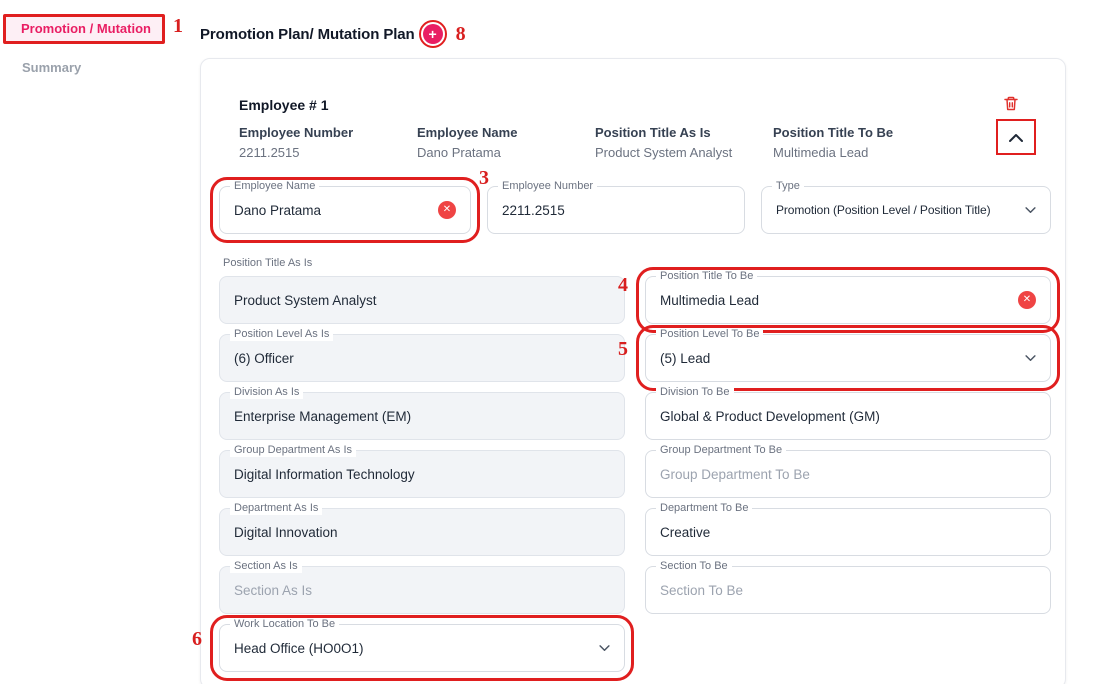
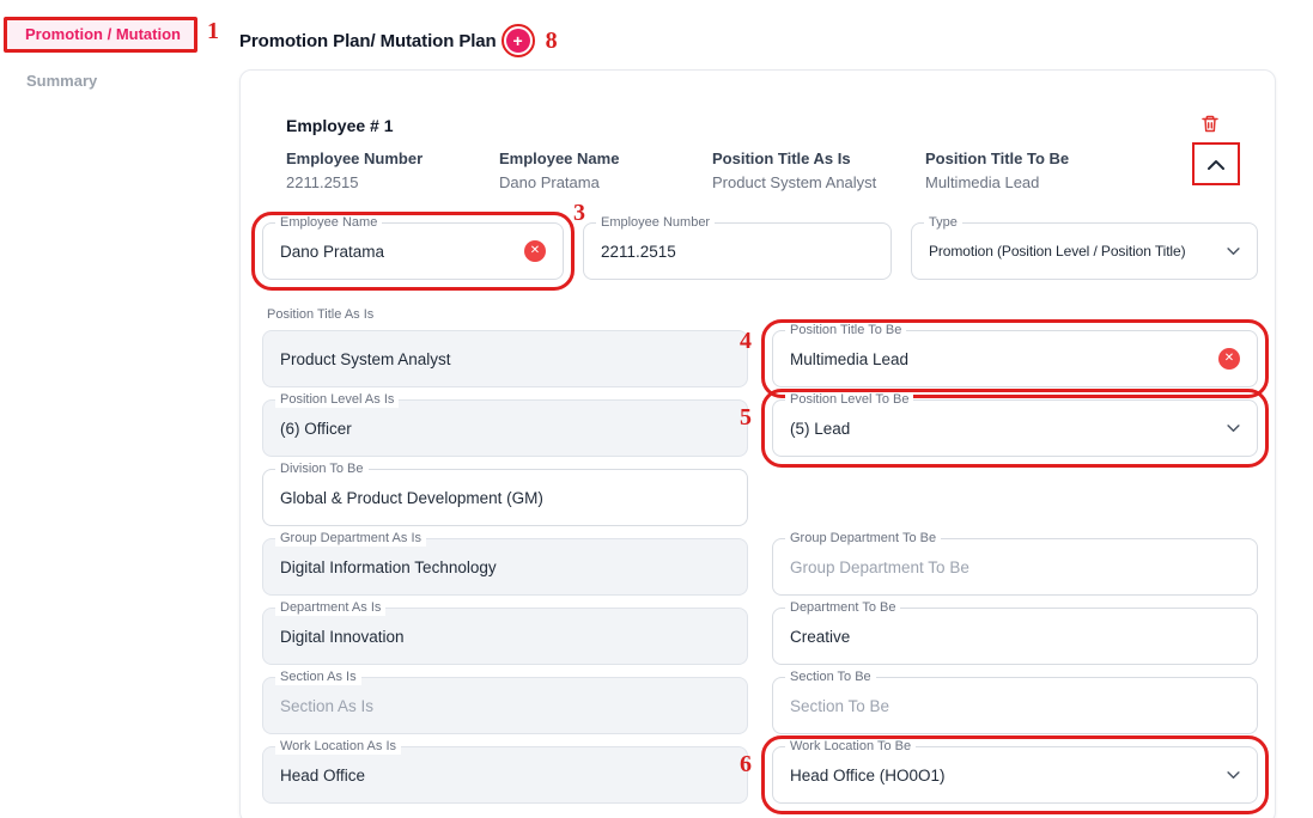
  Promotion / Mutation
  1
  Summary
  Promotion Plan/ Mutation Plan
  +
  8
  Employee # 1
  Employee Number
  2211.2515
  Employee Name
  Dano Pratama
  Position Title As Is
  Product System Analyst
  Position Title To Be
  Multimedia Lead
  Employee Name
  Dano Pratama
  ✕
  3
  Employee Number
  2211.2515
  Type
  Promotion (Position Level / Position Title)
  Position Title As Is
  Product System Analyst
  Position Title To Be
  Multimedia Lead
  ✕
  4
  Position Level As Is
  (6) Officer
  Position Level To Be
  (5) Lead
  5
- Division As Is
- Enterprise Management (EM)
  Division To Be
  Global & Product Development (GM)
  Group Department As Is
  Digital Information Technology
  Group Department To Be
  Group Department To Be
  Department As Is
  Digital Innovation
  Department To Be
  Creative
  Section As Is
  Section As Is
  Section To Be
  Section To Be
+ Work Location As Is
+ Head Office
  Work Location To Be
  Head Office (HO0O1)
  6
